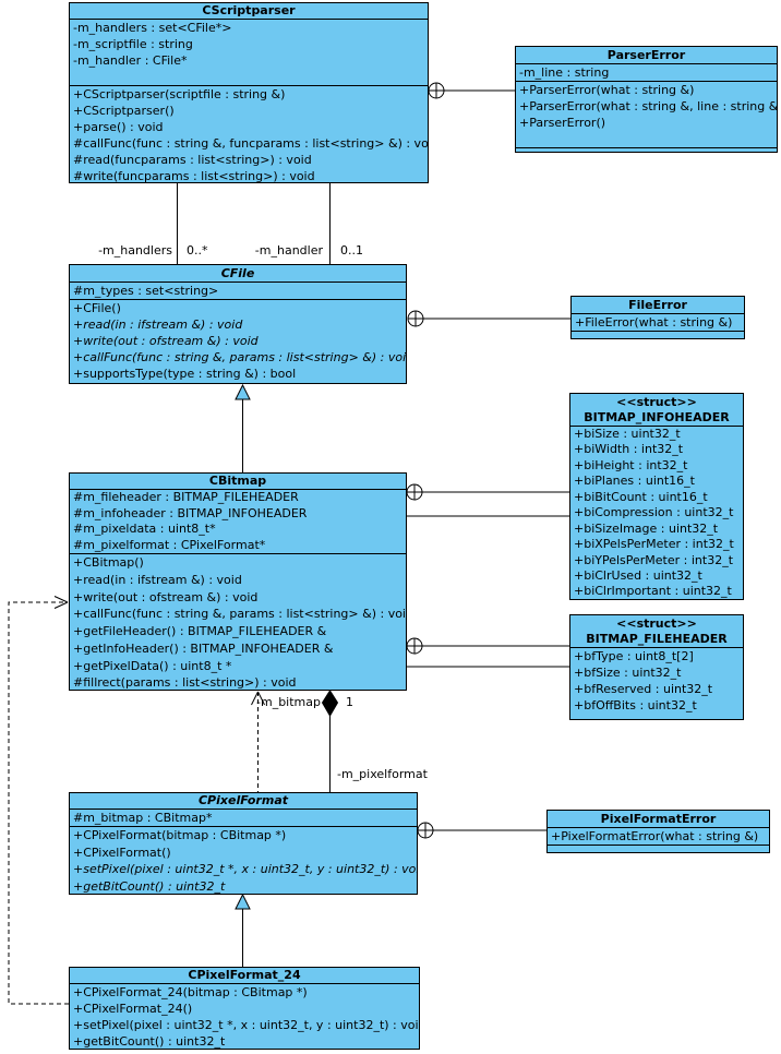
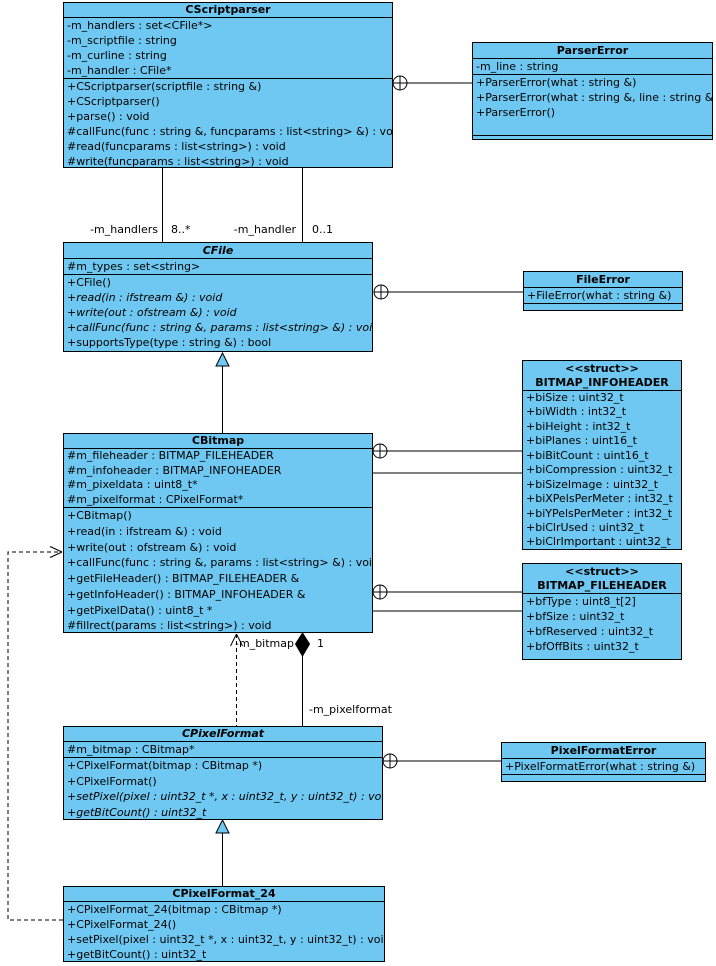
  CScriptparser
  -m_handlers : set<CFile*>
  -m_scriptfile : string
+ -m_curline : string
  -m_handler : CFile*
  +CScriptparser(scriptfile : string &)
  +CScriptparser()
  +parse() : void
  #callFunc(func : string &, funcparams : list<string> &) : vo
  #read(funcparams : list<string>) : void
  #write(funcparams : list<string>) : void
  ParserError
  -m_line : string
  +ParserError(what : string &)
  +ParserError(what : string &, line : string &
  +ParserError()
  CFile
  #m_types : set<string>
  +CFile()
  +read(in : ifstream &) : void
  +write(out : ofstream &) : void
  +callFunc(func : string &, params : list<string> &) : voi
  +supportsType(type : string &) : bool
  FileError
  +FileError(what : string &)
  CBitmap
  #m_fileheader : BITMAP_FILEHEADER
  #m_infoheader : BITMAP_INFOHEADER
  #m_pixeldata : uint8_t*
  #m_pixelformat : CPixelFormat*
  +CBitmap()
  +read(in : ifstream &) : void
  +write(out : ofstream &) : void
  +callFunc(func : string &, params : list<string> &) : voi
  +getFileHeader() : BITMAP_FILEHEADER &
  +getInfoHeader() : BITMAP_INFOHEADER &
  +getPixelData() : uint8_t *
  #fillrect(params : list<string>) : void
  <<struct>>
  BITMAP_INFOHEADER
  +biSize : uint32_t
  +biWidth : int32_t
  +biHeight : int32_t
  +biPlanes : uint16_t
  +biBitCount : uint16_t
  +biCompression : uint32_t
  +biSizeImage : uint32_t
  +biXPelsPerMeter : int32_t
  +biYPelsPerMeter : int32_t
  +biClrUsed : uint32_t
  +biClrImportant : uint32_t
  <<struct>>
  BITMAP_FILEHEADER
  +bfType : uint8_t[2]
  +bfSize : uint32_t
  +bfReserved : uint32_t
  +bfOffBits : uint32_t
  CPixelFormat
  #m_bitmap : CBitmap*
  +CPixelFormat(bitmap : CBitmap *)
  +CPixelFormat()
  +setPixel(pixel : uint32_t *, x : uint32_t, y : uint32_t) : vo
  +getBitCount() : uint32_t
  PixelFormatError
  +PixelFormatError(what : string &)
  CPixelFormat_24
  +CPixelFormat_24(bitmap : CBitmap *)
  +CPixelFormat_24()
  +setPixel(pixel : uint32_t *, x : uint32_t, y : uint32_t) : voi
  +getBitCount() : uint32_t
  -m_handlers
- 0..*
+ 8..*
  -m_handler
  0..1
  -m_bitmap
  1
  -m_pixelformat
